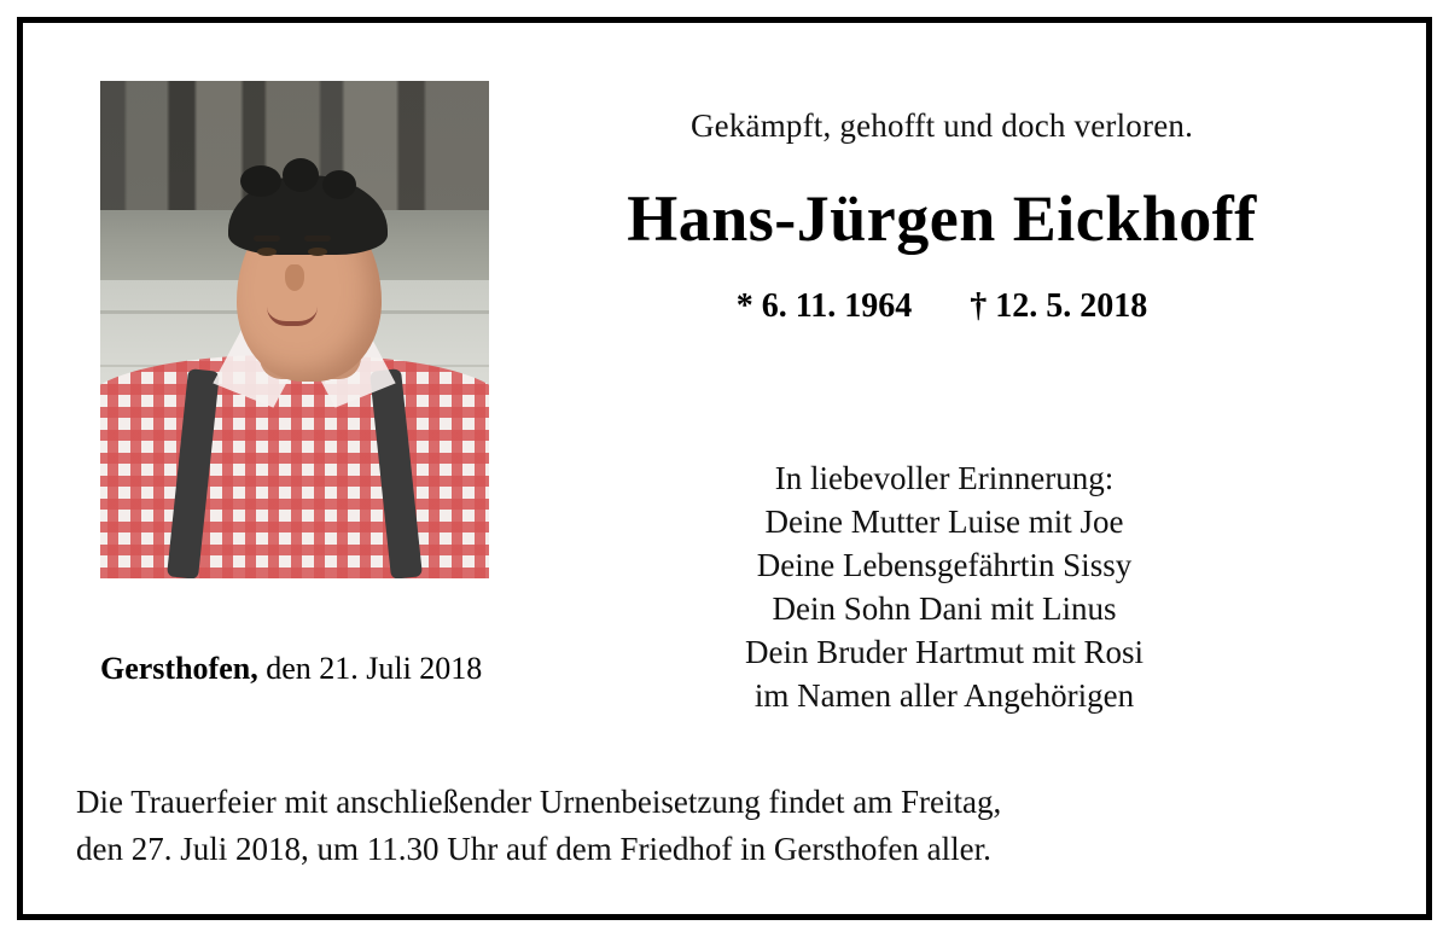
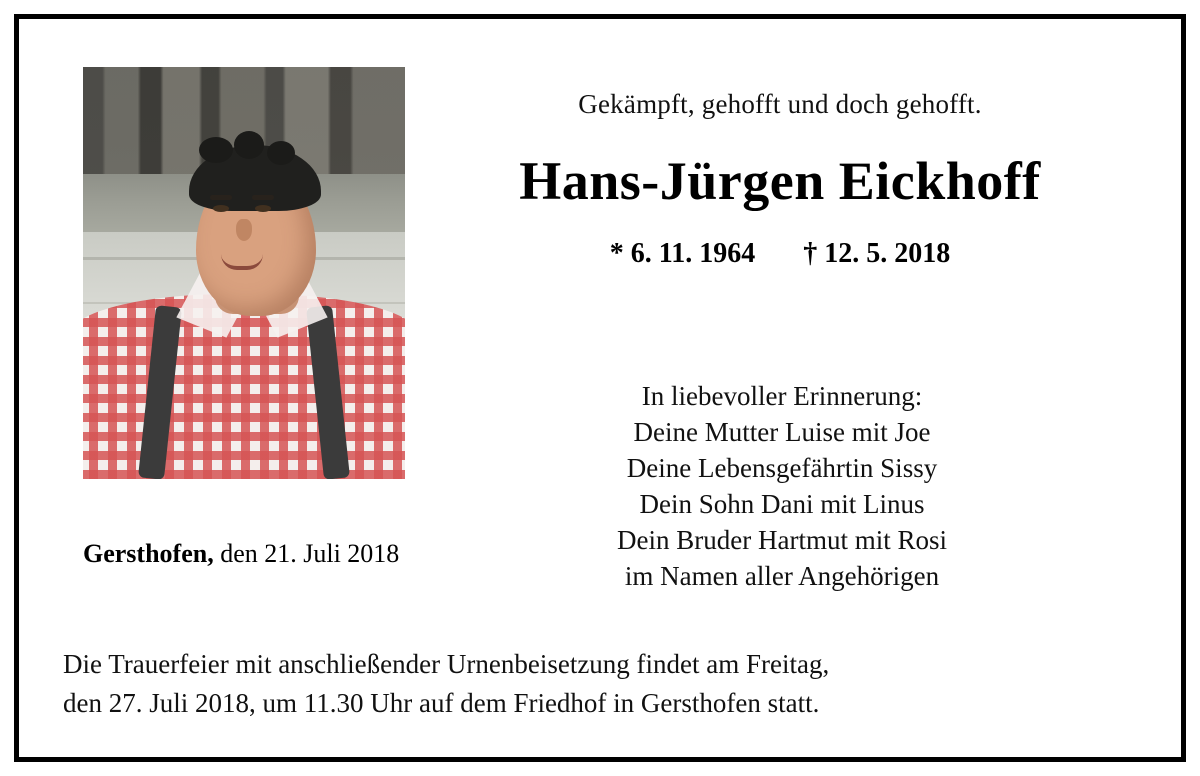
- Gekämpft, gehofft und doch verloren.
+ Gekämpft, gehofft und doch gehofft.
  Hans-Jürgen Eickhoff
  * 6. 11. 1964 † 12. 5. 2018
  In liebevoller Erinnerung:
  Deine Mutter Luise mit Joe
  Deine Lebensgefährtin Sissy
  Dein Sohn Dani mit Linus
  Dein Bruder Hartmut mit Rosi
  im Namen aller Angehörigen
  Gersthofen, den 21. Juli 2018
  Die Trauerfeier mit anschließender Urnenbeisetzung findet am Freitag,
- den 27. Juli 2018, um 11.30 Uhr auf dem Friedhof in Gersthofen aller.
+ den 27. Juli 2018, um 11.30 Uhr auf dem Friedhof in Gersthofen statt.
